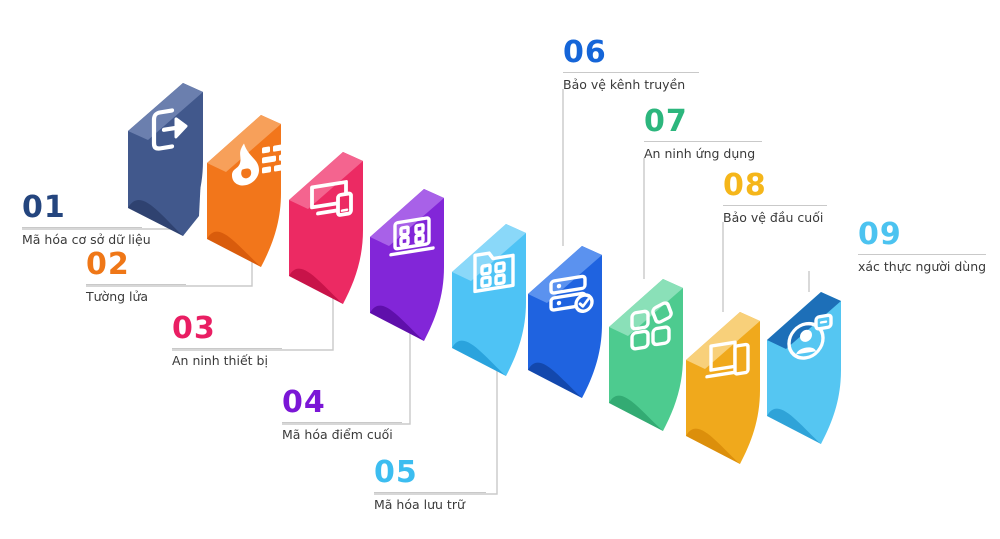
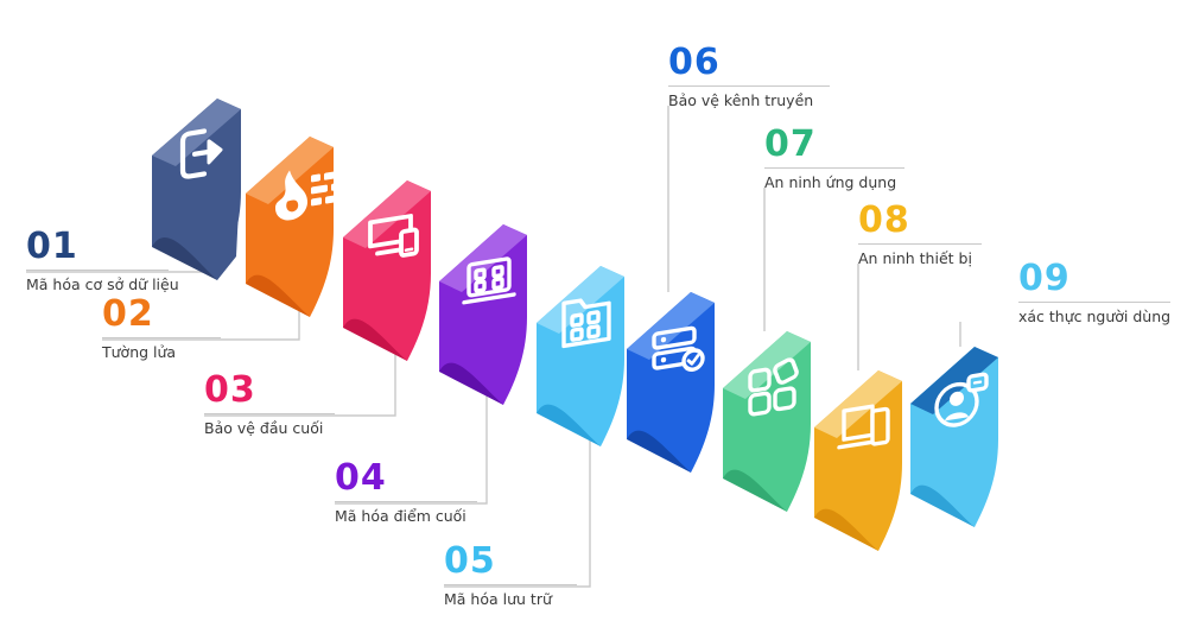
  01
  Mã hóa cơ sở dữ liệu
  02
  Tường lửa
  03
- An ninh thiết bị
+ Bảo vệ đầu cuối
  04
  Mã hóa điểm cuối
  05
  Mã hóa lưu trữ
  06
  Bảo vệ kênh truyền
  07
  An ninh ứng dụng
  08
- Bảo vệ đầu cuối
+ An ninh thiết bị
  09
  xác thực người dùng
